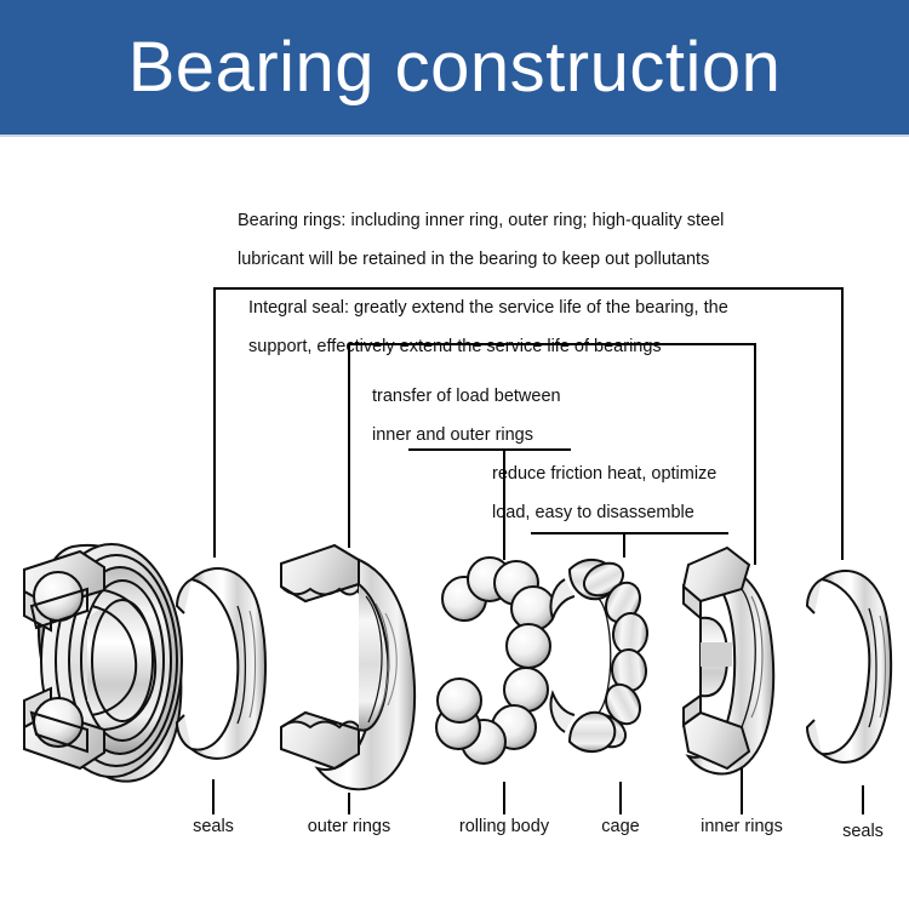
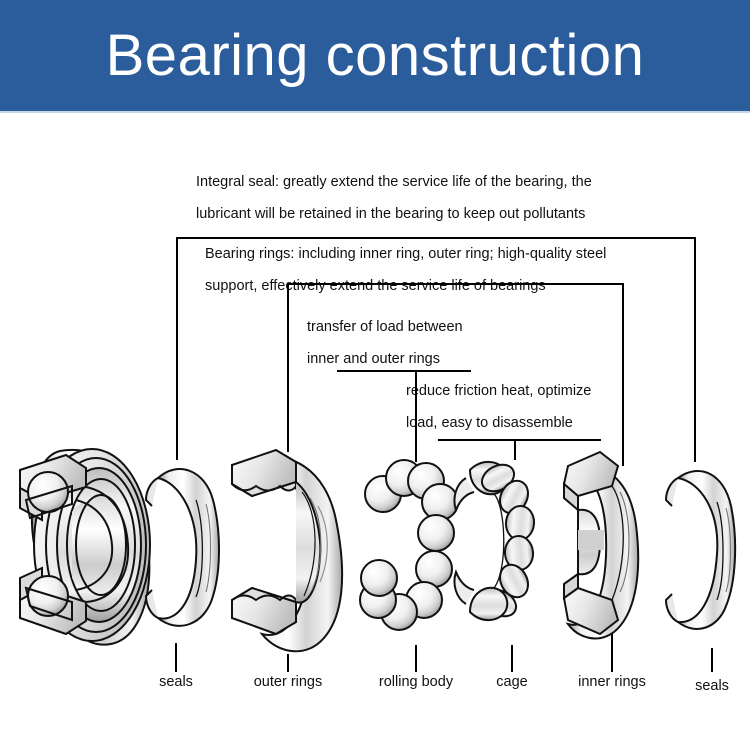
  Bearing construction
- Bearing rings: including inner ring, outer ring; high-quality steel
+ Integral seal: greatly extend the service life of the bearing, the
  lubricant will be retained in the bearing to keep out pollutants
- Integral seal: greatly extend the service life of the bearing, the
+ Bearing rings: including inner ring, outer ring; high-quality steel
  support, effectively extend the service life of bearings
  transfer of load between
  inner and outer rings
  reduce friction heat, optimize
  load, easy to disassemble
  seals
  outer rings
  rolling body
  cage
  inner rings
  seals
